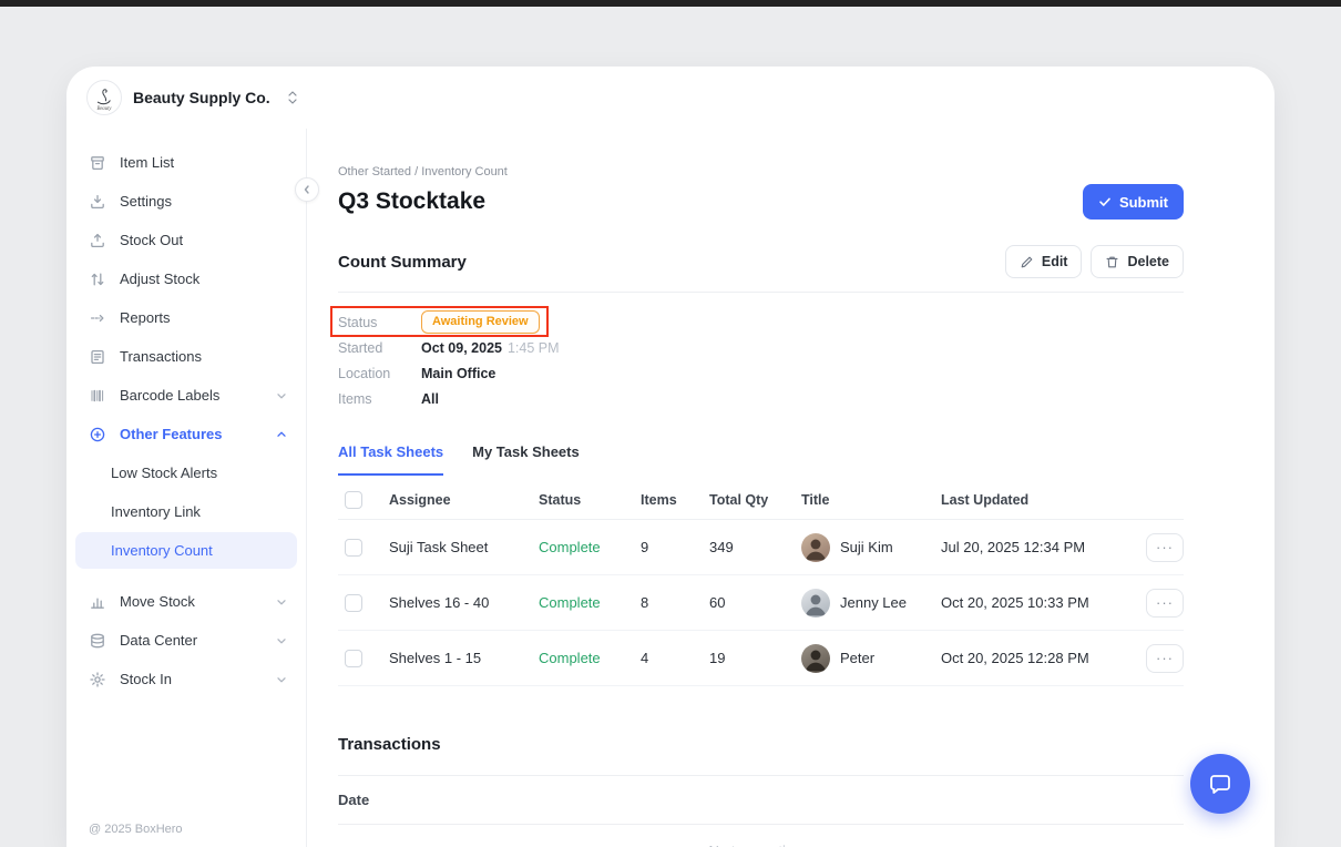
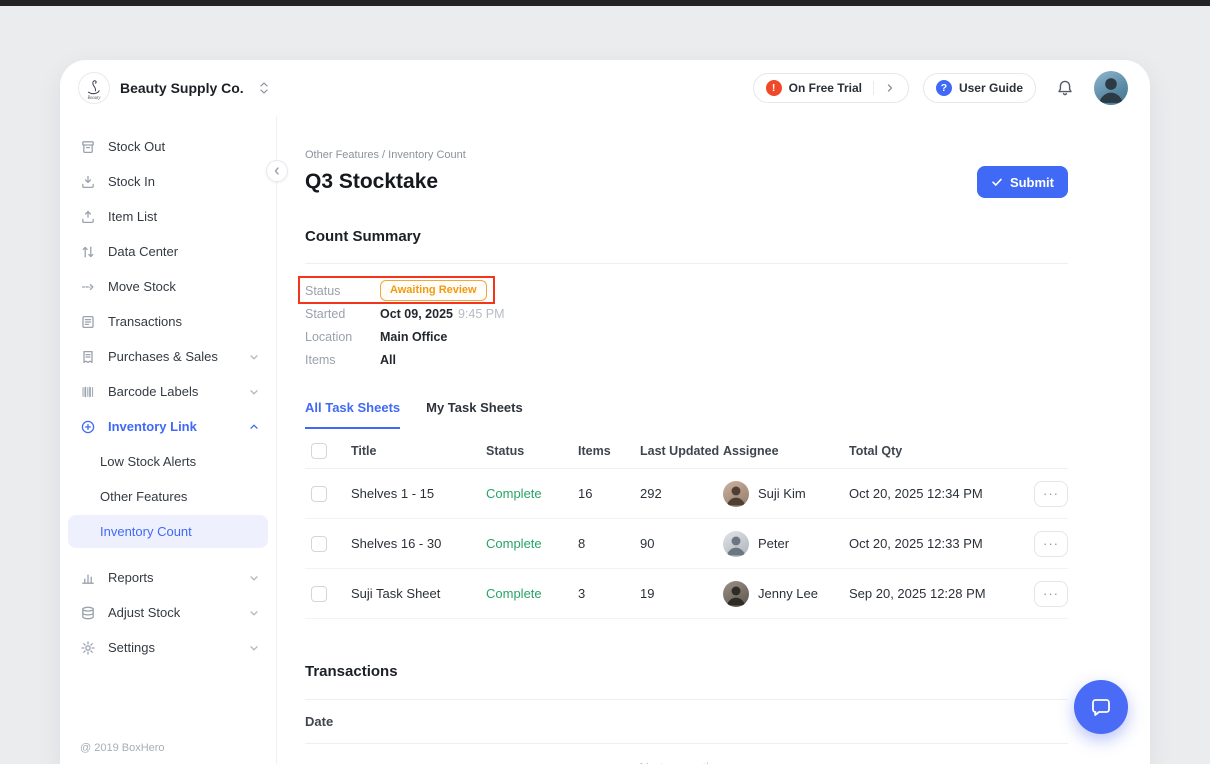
  Beauty Supply Co.
+ !
+ On Free Trial
+ ?
+ User Guide
- Item List
+ Stock Out
- Settings
+ Stock In
- Stock Out
+ Item List
- Adjust Stock
+ Data Center
- Reports
+ Move Stock
  Transactions
+ Purchases & Sales
  Barcode Labels
- Other Features
+ Inventory Link
  Low Stock Alerts
- Inventory Link
+ Other Features
  Inventory Count
- Move Stock
+ Reports
- Data Center
+ Adjust Stock
- Stock In
+ Settings
- @ 2025 BoxHero
+ @ 2019 BoxHero
- Other Started / Inventory Count
+ Other Features / Inventory Count
  Q3 Stocktake
  Submit
  Count Summary
- Edit
- Delete
  Status
  Awaiting Review
  Started
  Oct 09, 2025
- 1:45 PM
+ 9:45 PM
  Location
  Main Office
  Items
  All
  All Task Sheets
  My Task Sheets
- Assignee
+ Title
  Status
  Items
- Total Qty
+ Last Updated
- Title
+ Assignee
- Last Updated
+ Total Qty
- Suji Task Sheet
+ Shelves 1 - 15
  Complete
- 9
+ 16
- 349
+ 292
  Suji Kim
- Jul 20, 2025 12:34 PM
+ Oct 20, 2025 12:34 PM
  ···
- Shelves 16 - 40
+ Shelves 16 - 30
  Complete
  8
- 60
+ 90
- Jenny Lee
+ Peter
- Oct 20, 2025 10:33 PM
+ Oct 20, 2025 12:33 PM
  ···
- Shelves 1 - 15
+ Suji Task Sheet
  Complete
- 4
+ 3
  19
- Peter
+ Jenny Lee
- Oct 20, 2025 12:28 PM
+ Sep 20, 2025 12:28 PM
  ···
  Transactions
  Date
